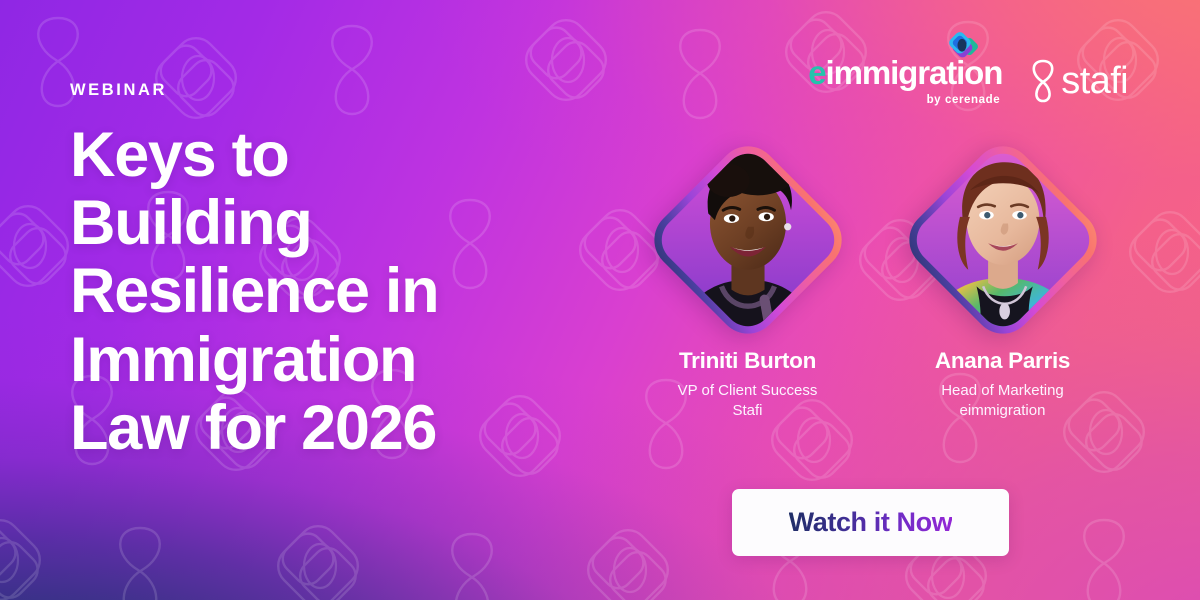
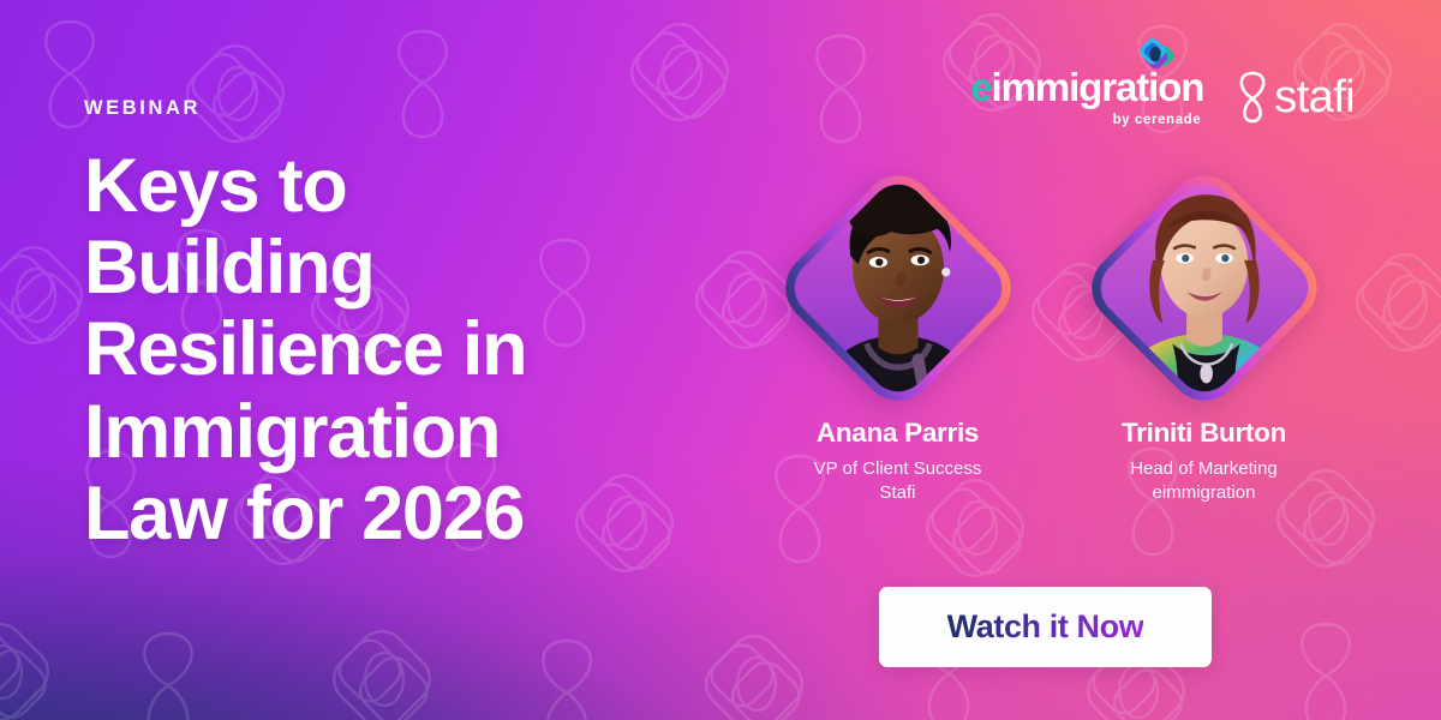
  WEBINAR
  Keys to
  Building
  Resilience in
  Immigration
  Law for 2026
  e
  immigration
  by cerenade
  stafi
- Triniti Burton
+ Anana Parris
  VP of Client Success
  Stafi
- Anana Parris
+ Triniti Burton
  Head of Marketing
  eimmigration
  Watch it Now
